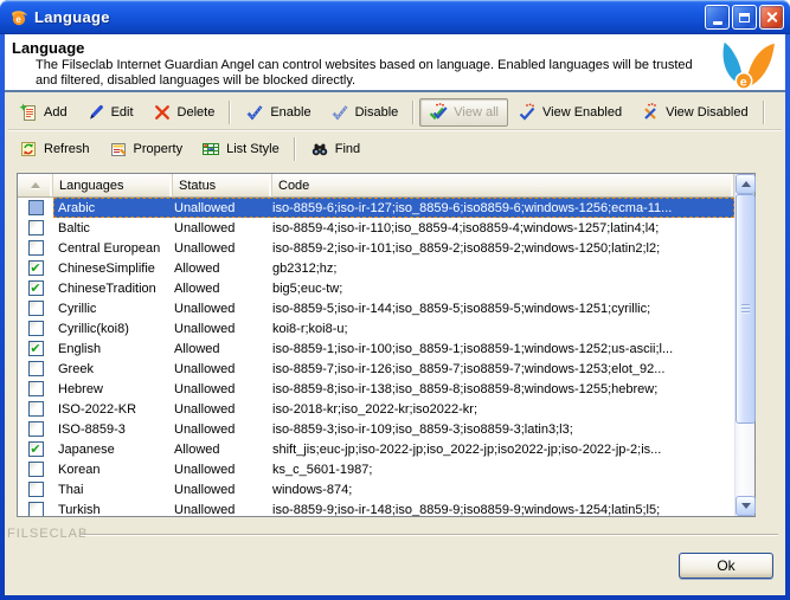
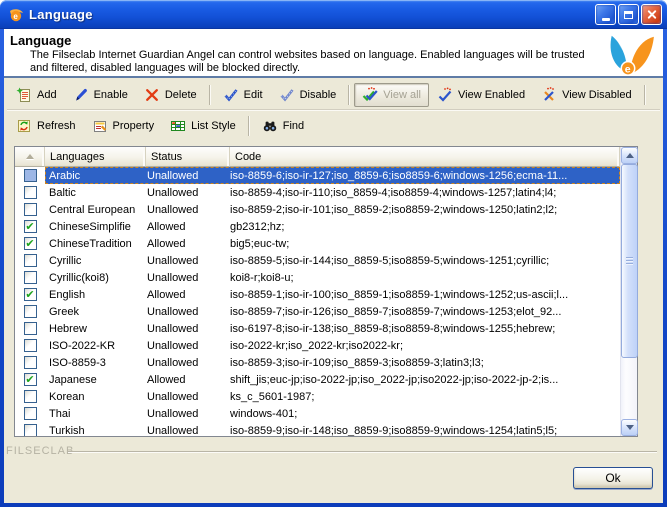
  e
  Language
  Language
  The Filseclab Internet Guardian Angel can control websites based on language. Enabled languages will be trusted and filtered, disabled languages will be blocked directly.
  e
  Add
- Edit
+ Enable
  Delete
- Enable
+ Edit
  Disable
  View all
  View Enabled
  View Disabled
  Refresh
  Property
  List Style
  Find
  Languages
  Status
  Code
  Arabic
  Unallowed
  iso-8859-6;iso-ir-127;iso_8859-6;iso8859-6;windows-1256;ecma-11...
  Baltic
  Unallowed
  iso-8859-4;iso-ir-110;iso_8859-4;iso8859-4;windows-1257;latin4;l4;
  Central European
  Unallowed
  iso-8859-2;iso-ir-101;iso_8859-2;iso8859-2;windows-1250;latin2;l2;
  ✔
  ChineseSimplifie
  Allowed
  gb2312;hz;
  ✔
  ChineseTradition
  Allowed
  big5;euc-tw;
  Cyrillic
  Unallowed
  iso-8859-5;iso-ir-144;iso_8859-5;iso8859-5;windows-1251;cyrillic;
  Cyrillic(koi8)
  Unallowed
  koi8-r;koi8-u;
  ✔
  English
  Allowed
  iso-8859-1;iso-ir-100;iso_8859-1;iso8859-1;windows-1252;us-ascii;l...
  Greek
  Unallowed
  iso-8859-7;iso-ir-126;iso_8859-7;iso8859-7;windows-1253;elot_92...
  Hebrew
  Unallowed
- iso-8859-8;iso-ir-138;iso_8859-8;iso8859-8;windows-1255;hebrew;
+ iso-6197-8;iso-ir-138;iso_8859-8;iso8859-8;windows-1255;hebrew;
  ISO-2022-KR
  Unallowed
- iso-2018-kr;iso_2022-kr;iso2022-kr;
+ iso-2022-kr;iso_2022-kr;iso2022-kr;
  ISO-8859-3
  Unallowed
  iso-8859-3;iso-ir-109;iso_8859-3;iso8859-3;latin3;l3;
  ✔
  Japanese
  Allowed
  shift_jis;euc-jp;iso-2022-jp;iso_2022-jp;iso2022-jp;iso-2022-jp-2;is...
  Korean
  Unallowed
  ks_c_5601-1987;
  Thai
  Unallowed
- windows-874;
+ windows-401;
  Turkish
  Unallowed
  iso-8859-9;iso-ir-148;iso_8859-9;iso8859-9;windows-1254;latin5;l5;
  FILSECLAB
  Ok
